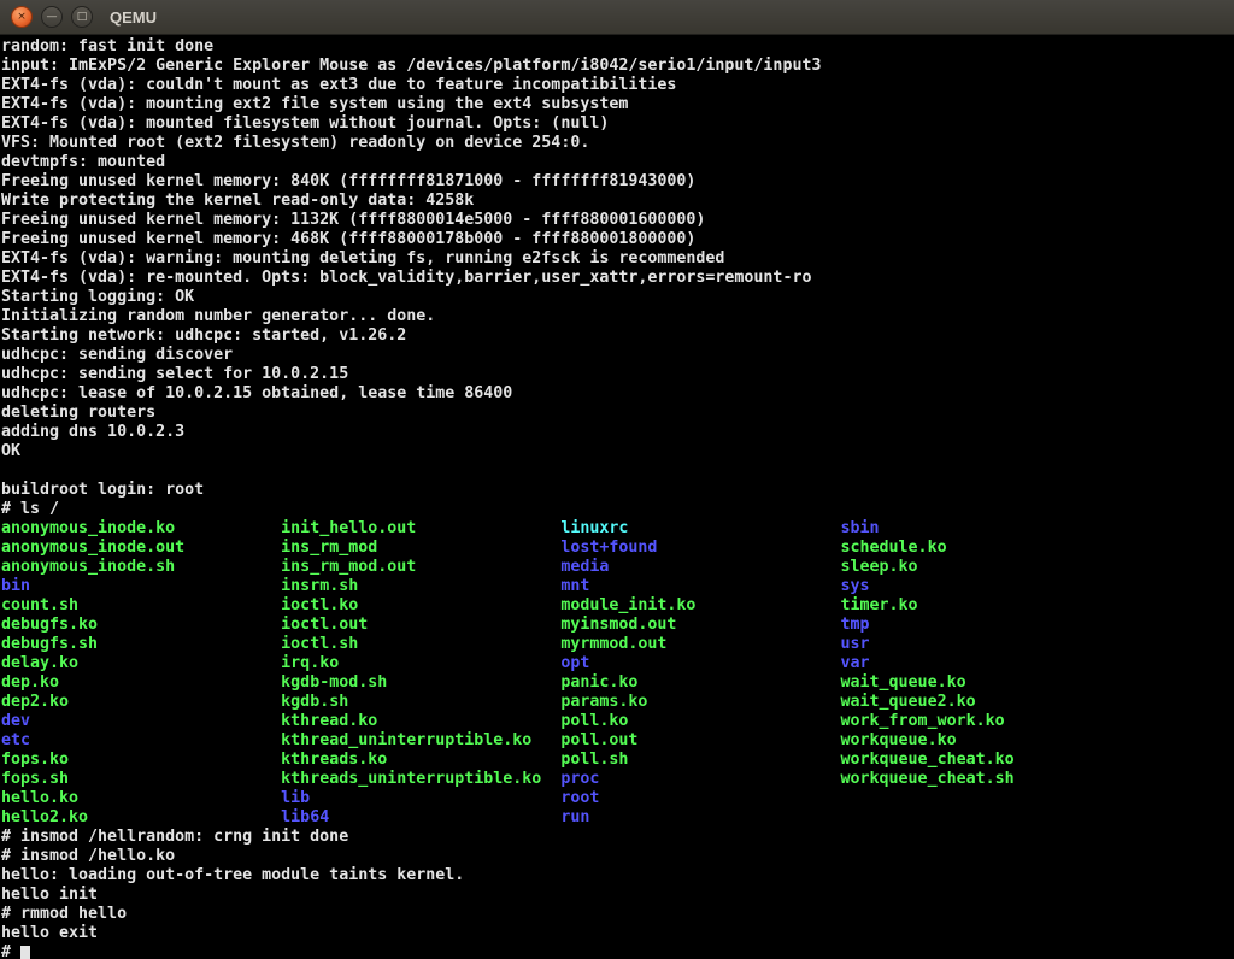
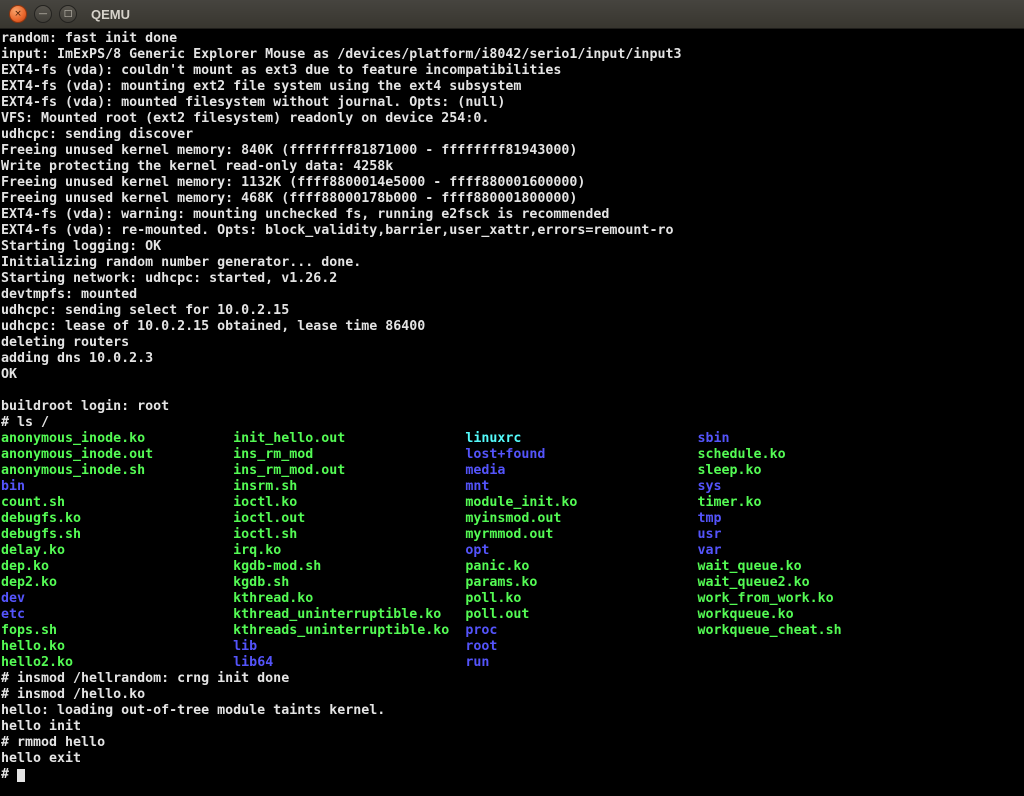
  ×
  —
  □
  QEMU
  random: fast init done
- input: ImExPS/2 Generic Explorer Mouse as /devices/platform/i8042/serio1/input/input3
+ input: ImExPS/8 Generic Explorer Mouse as /devices/platform/i8042/serio1/input/input3
  EXT4-fs (vda): couldn't mount as ext3 due to feature incompatibilities
  EXT4-fs (vda): mounting ext2 file system using the ext4 subsystem
  EXT4-fs (vda): mounted filesystem without journal. Opts: (null)
  VFS: Mounted root (ext2 filesystem) readonly on device 254:0.
- devtmpfs: mounted
+ udhcpc: sending discover
  Freeing unused kernel memory: 840K (ffffffff81871000 - ffffffff81943000)
  Write protecting the kernel read-only data: 4258k
  Freeing unused kernel memory: 1132K (ffff8800014e5000 - ffff880001600000)
  Freeing unused kernel memory: 468K (ffff88000178b000 - ffff880001800000)
- EXT4-fs (vda): warning: mounting deleting fs, running e2fsck is recommended
+ EXT4-fs (vda): warning: mounting unchecked fs, running e2fsck is recommended
  EXT4-fs (vda): re-mounted. Opts: block_validity,barrier,user_xattr,errors=remount-ro
  Starting logging: OK
  Initializing random number generator... done.
  Starting network: udhcpc: started, v1.26.2
- udhcpc: sending discover
+ devtmpfs: mounted
  udhcpc: sending select for 10.0.2.15
  udhcpc: lease of 10.0.2.15 obtained, lease time 86400
  deleting routers
  adding dns 10.0.2.3
  OK
  buildroot login: root
  # ls /
  anonymous_inode.ko init_hello.out linuxrc sbin
  anonymous_inode.out ins_rm_mod lost+found schedule.ko
  anonymous_inode.sh ins_rm_mod.out media sleep.ko
  bin insrm.sh mnt sys
  count.sh ioctl.ko module_init.ko timer.ko
  debugfs.ko ioctl.out myinsmod.out tmp
  debugfs.sh ioctl.sh myrmmod.out usr
  delay.ko irq.ko opt var
  dep.ko kgdb-mod.sh panic.ko wait_queue.ko
  dep2.ko kgdb.sh params.ko wait_queue2.ko
  dev kthread.ko poll.ko work_from_work.ko
  etc kthread_uninterruptible.ko poll.out workqueue.ko
- fops.ko kthreads.ko poll.sh workqueue_cheat.ko
  fops.sh kthreads_uninterruptible.ko proc workqueue_cheat.sh
  hello.ko lib root
  hello2.ko lib64 run
  # insmod /hellrandom: crng init done
  # insmod /hello.ko
  hello: loading out-of-tree module taints kernel.
  hello init
  # rmmod hello
  hello exit
  #
